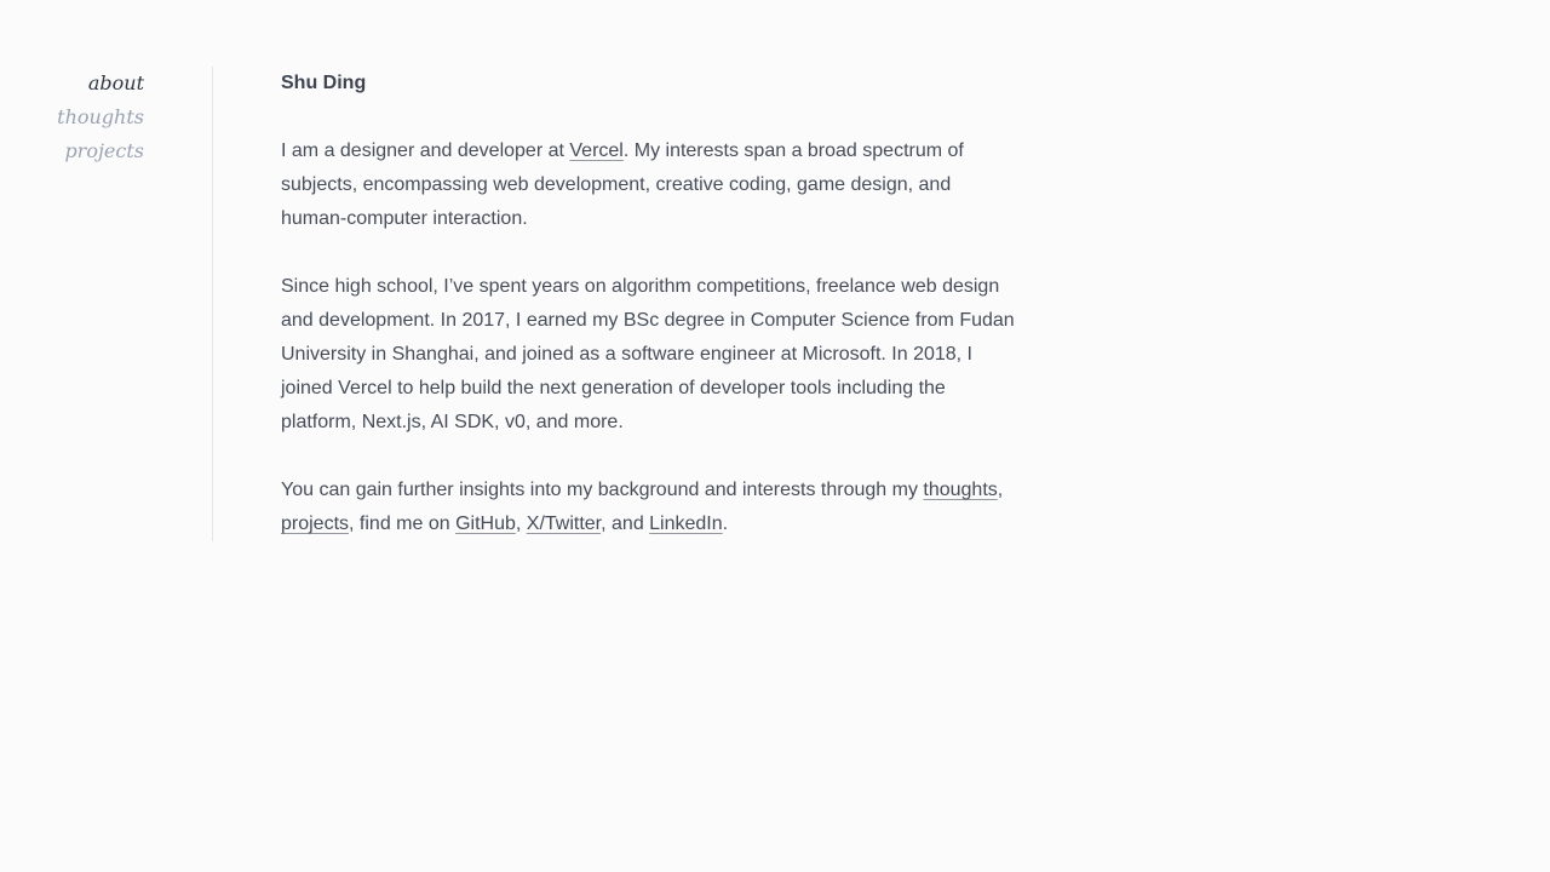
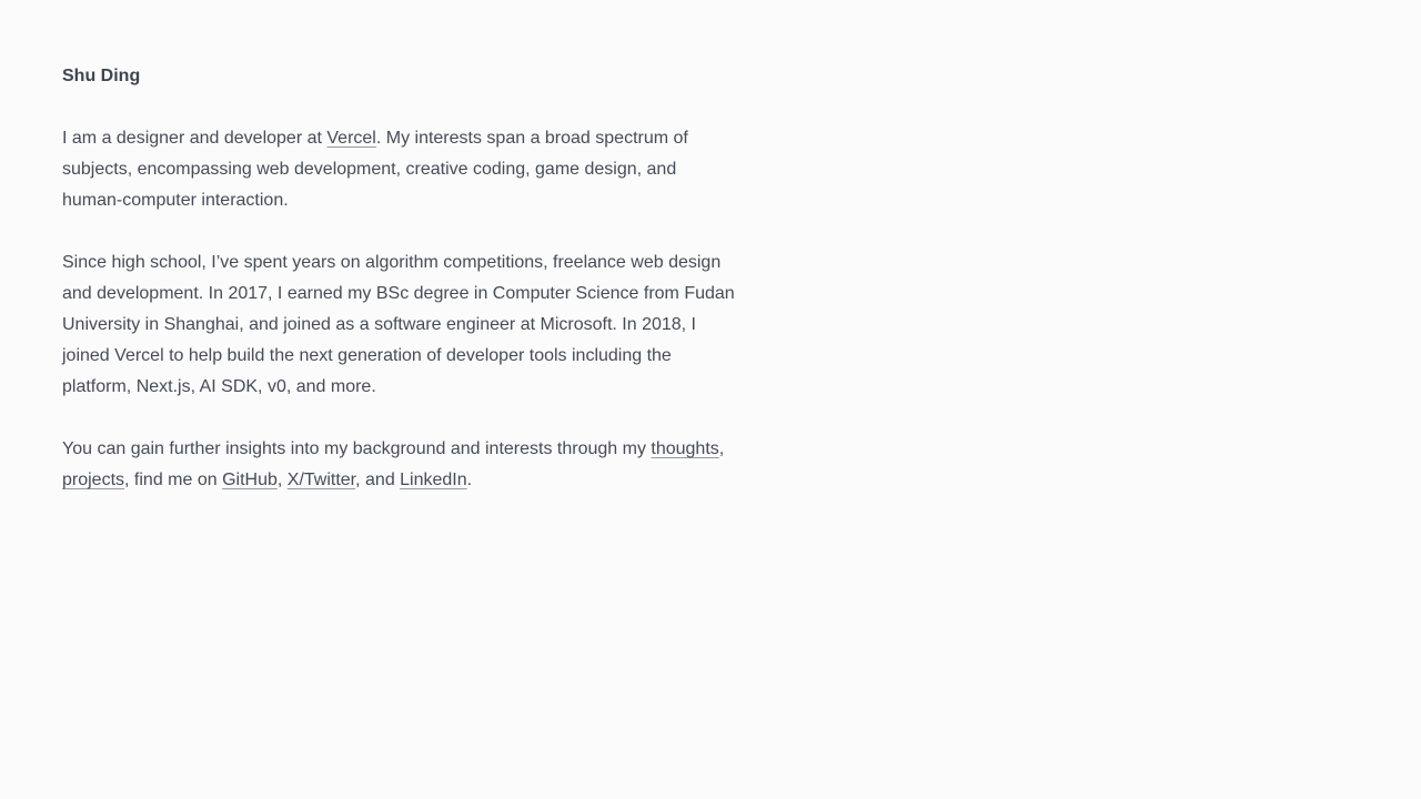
- about
- thoughts
- projects
  Shu Ding
  I am a designer and developer at Vercel. My interests span a broad spectrum of subjects, encompassing web development, creative coding, game design, and human-computer interaction.
  Since high school, I’ve spent years on algorithm competitions, freelance web design and development. In 2017, I earned my BSc degree in Computer Science from Fudan University in Shanghai, and joined as a software engineer at Microsoft. In 2018, I joined Vercel to help build the next generation of developer tools including the platform, Next.js, AI SDK, v0, and more.
  You can gain further insights into my background and interests through my thoughts, projects, find me on GitHub, X/Twitter, and LinkedIn.
